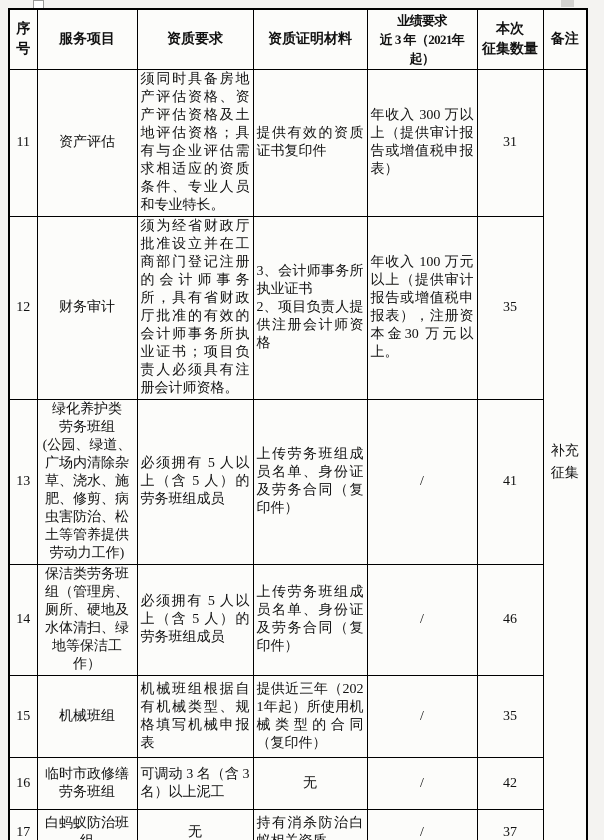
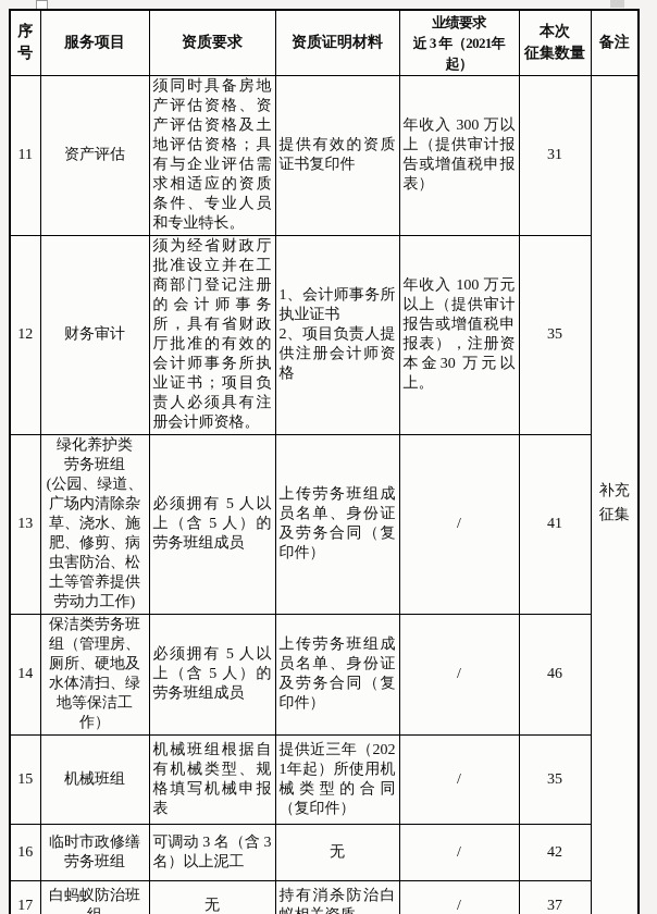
  序 号	服务项目	资质要求	资质证明材料	业绩要求 近 3 年（2021年起）	本次 征集数量	备注
  11	资产评估	须同时具备房地产评估资格、资产评估资格及土地评估资格；具有与企业评估需求相适应的资质条件、专业人员和专业特长。	提供有效的资质证书复印件	年收入 300 万以上（提供审计报告或增值税申报表）	31	补充 征集
- 12	财务审计	须为经省财政厅批准设立并在工商部门登记注册的会计师事务所，具有省财政厅批准的有效的会计师事务所执业证书；项目负责人必须具有注册会计师资格。	3、会计师事务所执业证书 2、项目负责人提供注册会计师资格	年收入 100 万元以上（提供审计报告或增值税申报表），注册资本金30 万元以上。	35
+ 12	财务审计	须为经省财政厅批准设立并在工商部门登记注册的会计师事务所，具有省财政厅批准的有效的会计师事务所执业证书；项目负责人必须具有注册会计师资格。	1、会计师事务所执业证书 2、项目负责人提供注册会计师资格	年收入 100 万元以上（提供审计报告或增值税申报表），注册资本金30 万元以上。	35
  13	绿化养护类 劳务班组 (公园、绿道、广场内清除杂草、浇水、施肥、修剪、病虫害防治、松土等管养提供劳动力工作)	必须拥有 5 人以上（含 5 人）的劳务班组成员	上传劳务班组成员名单、身份证及劳务合同（复印件）	/	41
  14	保洁类劳务班组（管理房、厕所、硬地及水体清扫、绿地等保洁工作）	必须拥有 5 人以上（含 5 人）的劳务班组成员	上传劳务班组成员名单、身份证及劳务合同（复印件）	/	46
  15	机械班组	机械班组根据自有机械类型、规格填写机械申报表	提供近三年（2021年起）所使用机械类型的合同（复印件）	/	35
  16	临时市政修缮 劳务班组	可调动 3 名（含 3 名）以上泥工	无	/	42
  17	白蚂蚁防治班	无	持有消杀防治白	/	37
